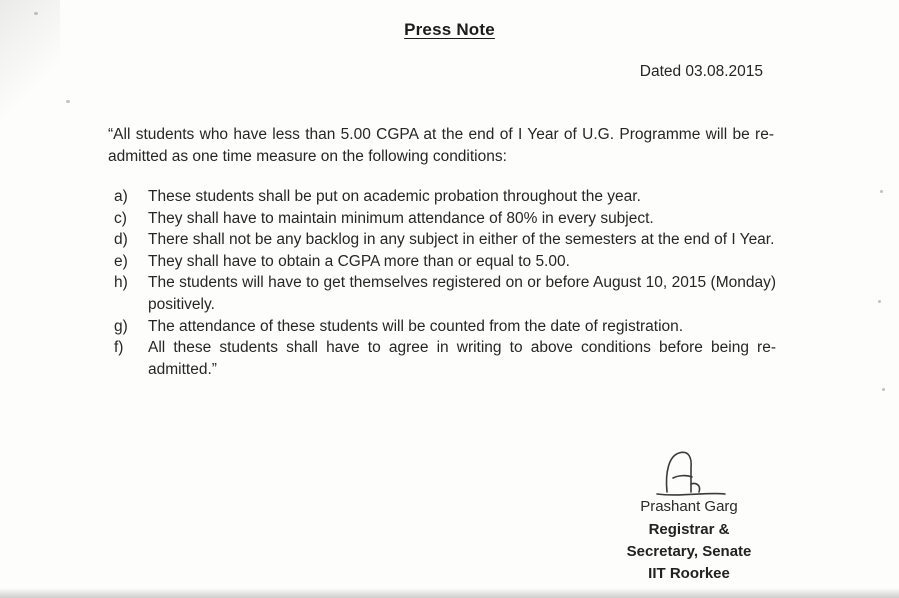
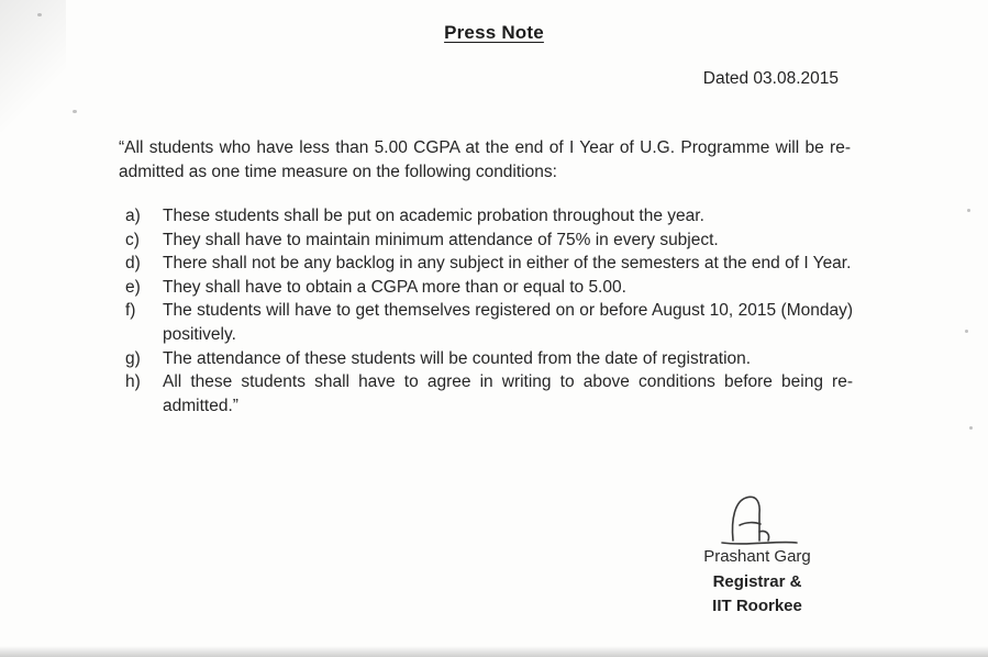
  Press Note
  Dated 03.08.2015
  “All students who have less than 5.00 CGPA at the end of I Year of U.G. Programme will be re-admitted as one time measure on the following conditions:
  a)
  These students shall be put on academic probation throughout the year.
  c)
- They shall have to maintain minimum attendance of 80% in every subject.
+ They shall have to maintain minimum attendance of 75% in every subject.
  d)
  There shall not be any backlog in any subject in either of the semesters at the end of I Year.
  e)
  They shall have to obtain a CGPA more than or equal to 5.00.
- h)
+ f)
  The students will have to get themselves registered on or before August 10, 2015 (Monday) positively.
  g)
  The attendance of these students will be counted from the date of registration.
- f)
+ h)
  All these students shall have to agree in writing to above conditions before being re-admitted.”
  Prashant Garg
  Registrar &
- Secretary, Senate
  IIT Roorkee
